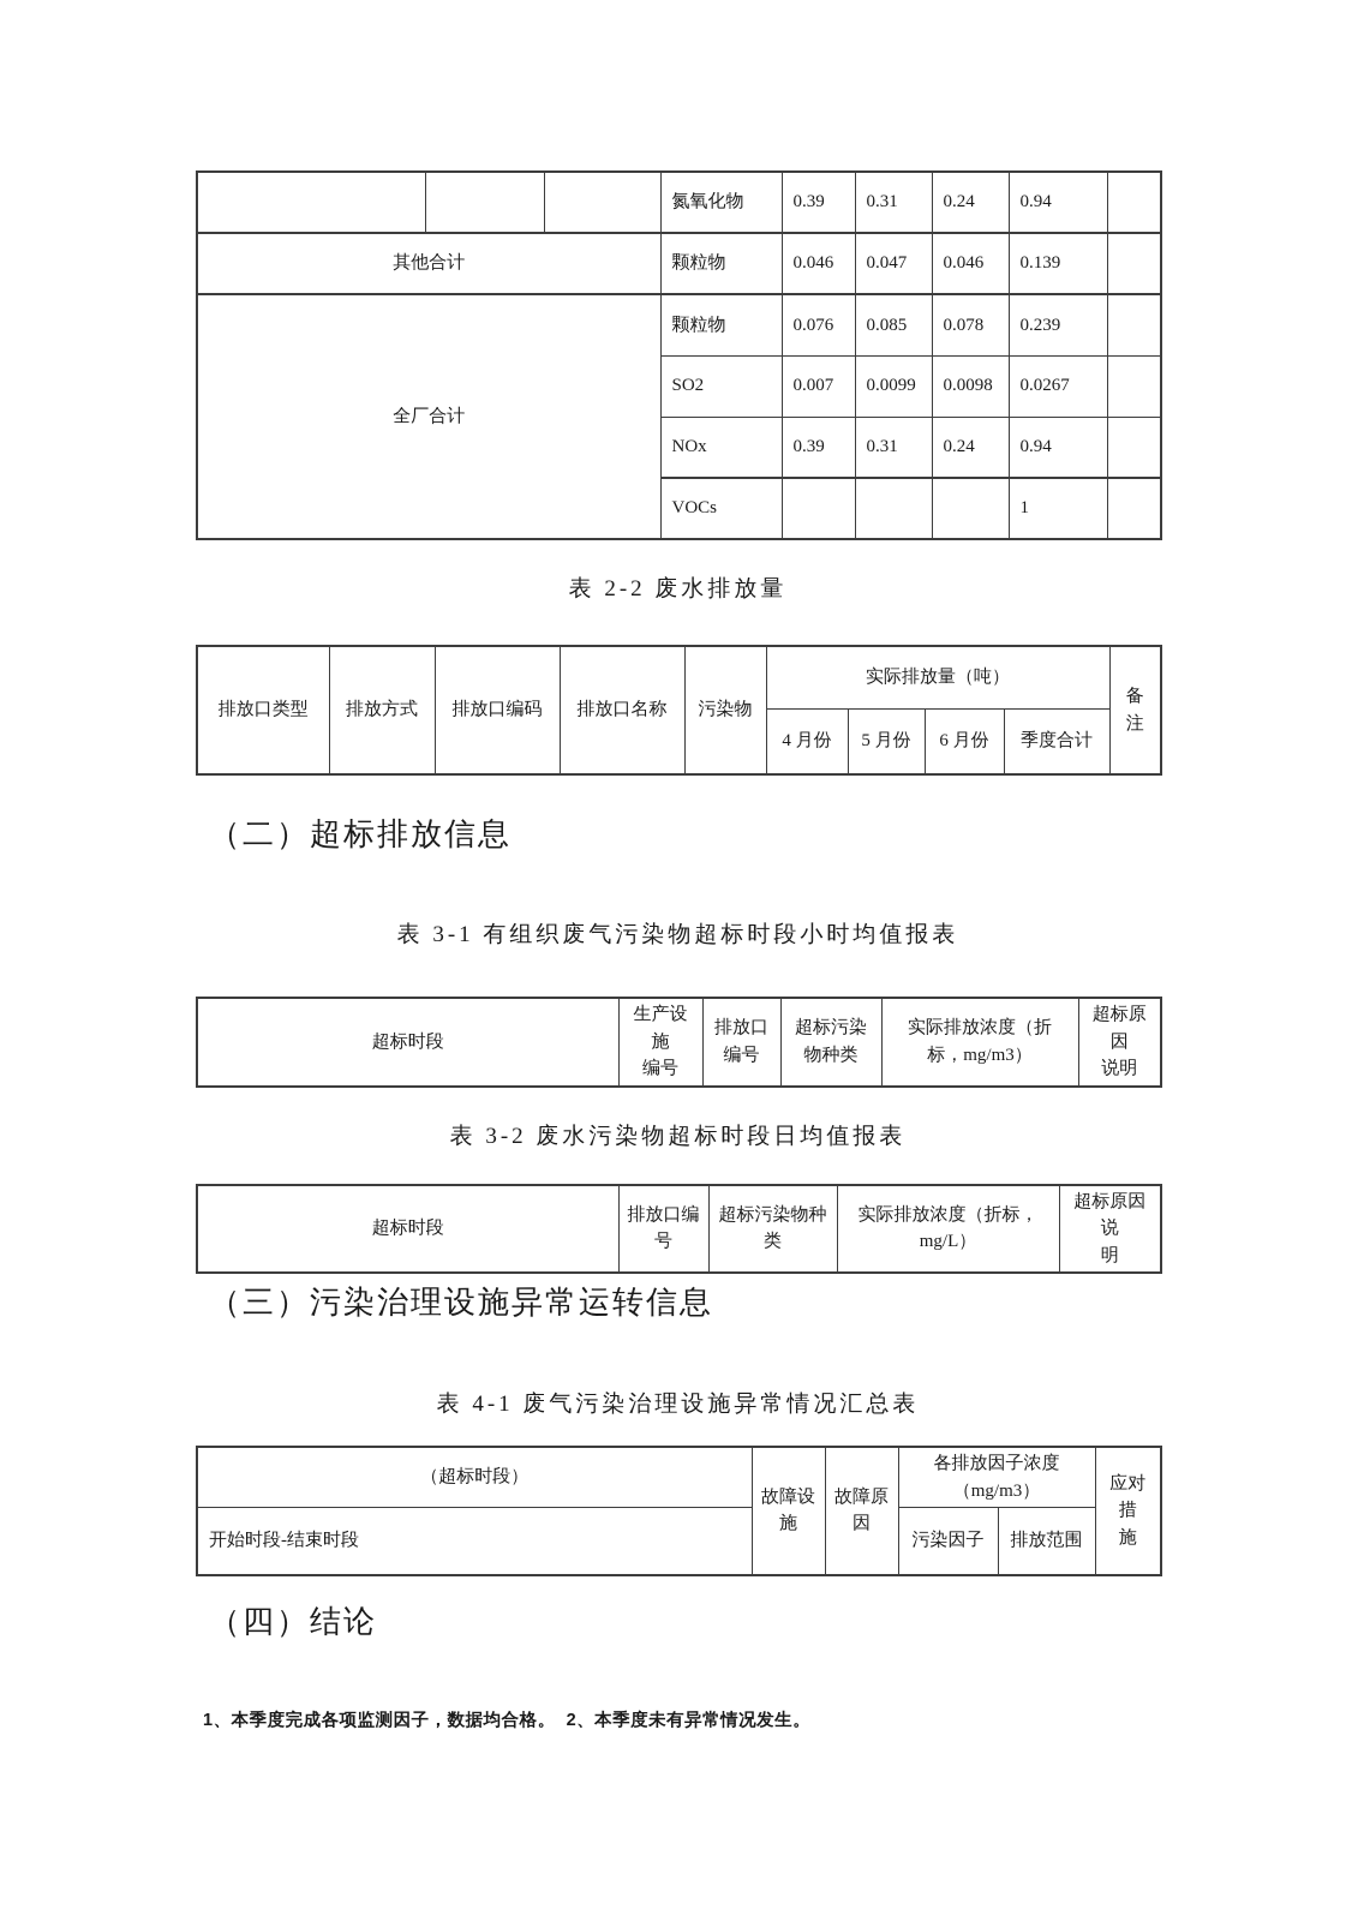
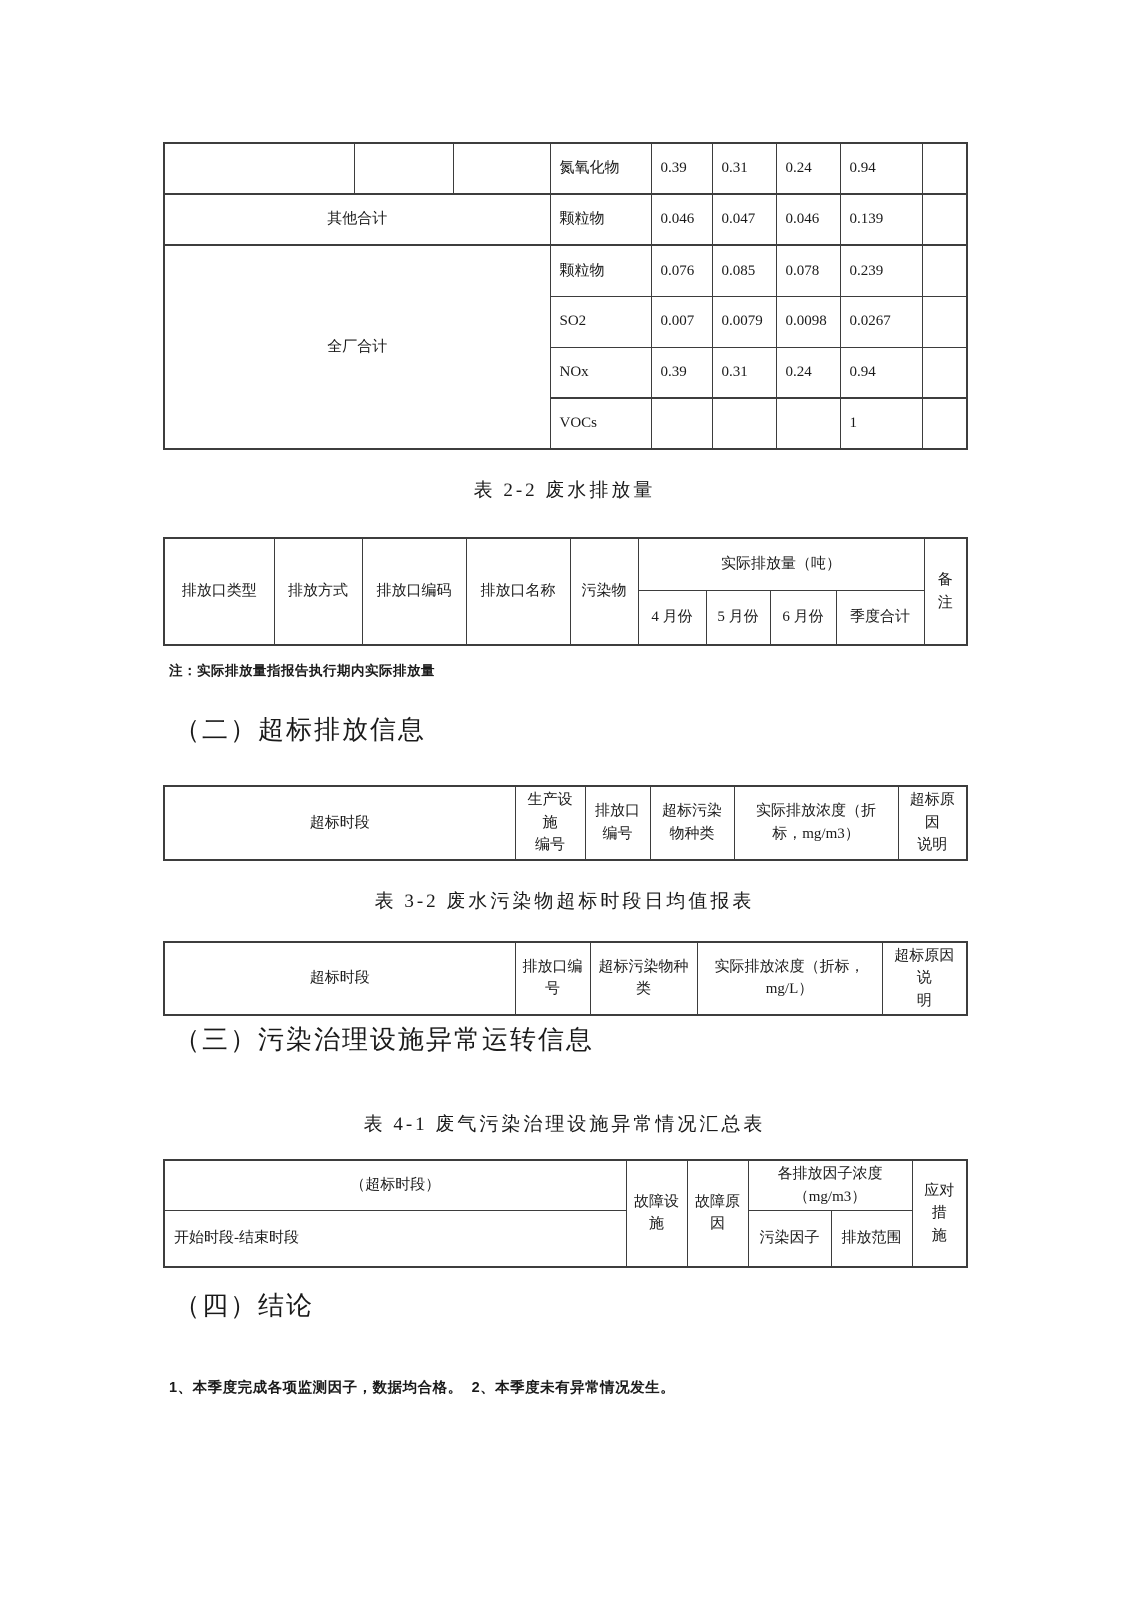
  			氮氧化物	0.39	0.31	0.24	0.94
  其他合计	颗粒物	0.046	0.047	0.046	0.139
  全厂合计	颗粒物	0.076	0.085	0.078	0.239
- SO2	0.007	0.0099	0.0098	0.0267
+ SO2	0.007	0.0079	0.0098	0.0267
  NOx	0.39	0.31	0.24	0.94
  VOCs				1
  表 2-2 废水排放量
  排放口类型	排放方式	排放口编码	排放口名称	污染物	实际排放量（吨）	备注
  4 月份	5 月份	6 月份	季度合计
+ 注：实际排放量指报告执行期内实际排放量
  （二）超标排放信息
- 表 3-1 有组织废气污染物超标时段小时均值报表
  超标时段	生产设施 编号	排放口 编号	超标污染 物种类	实际排放浓度（折 标，mg/m3）	超标原因 说明
  表 3-2 废水污染物超标时段日均值报表
  超标时段	排放口编 号	超标污染物种 类	实际排放浓度（折标， mg/L）	超标原因说 明
  （三）污染治理设施异常运转信息
  表 4-1 废气污染治理设施异常情况汇总表
  （超标时段）	故障设 施	故障原 因	各排放因子浓度 （mg/m3）	应对措 施
  开始时段-结束时段	污染因子	排放范围
  （四）结论
  1、本季度完成各项监测因子，数据均合格。 2、本季度未有异常情况发生。
